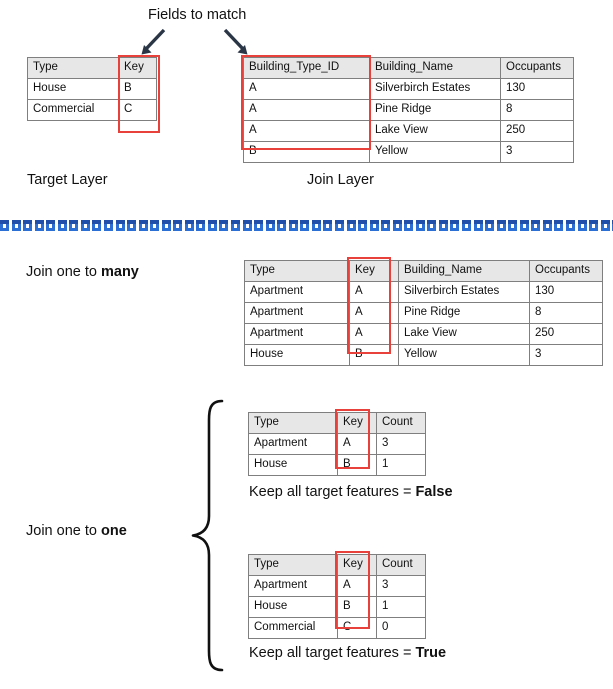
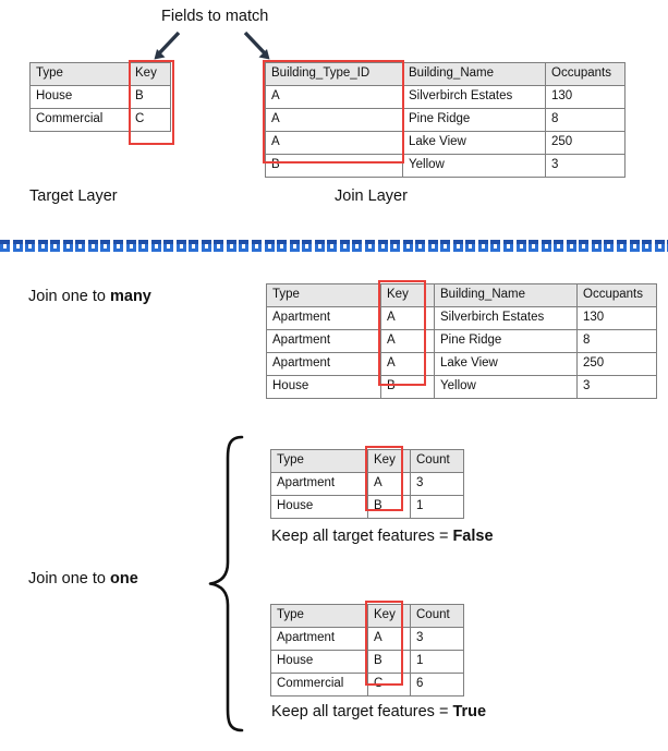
  Fields to match
  Type	Key
  House	B
  Commercial	C
  Building_Type_ID	Building_Name	Occupants
  A	Silverbirch Estates	130
  A	Pine Ridge	8
  A	Lake View	250
  B	Yellow	3
  Target Layer
  Join Layer
  Join one to many
  Type	Key	Building_Name	Occupants
  Apartment	A	Silverbirch Estates	130
  Apartment	A	Pine Ridge	8
  Apartment	A	Lake View	250
  House	B	Yellow	3
  Join one to one
  Type	Key	Count
  Apartment	A	3
  House	B	1
  Keep all target features = False
  Type	Key	Count
  Apartment	A	3
  House	B	1
- Commercial	C	0
+ Commercial	C	6
  Keep all target features = True
